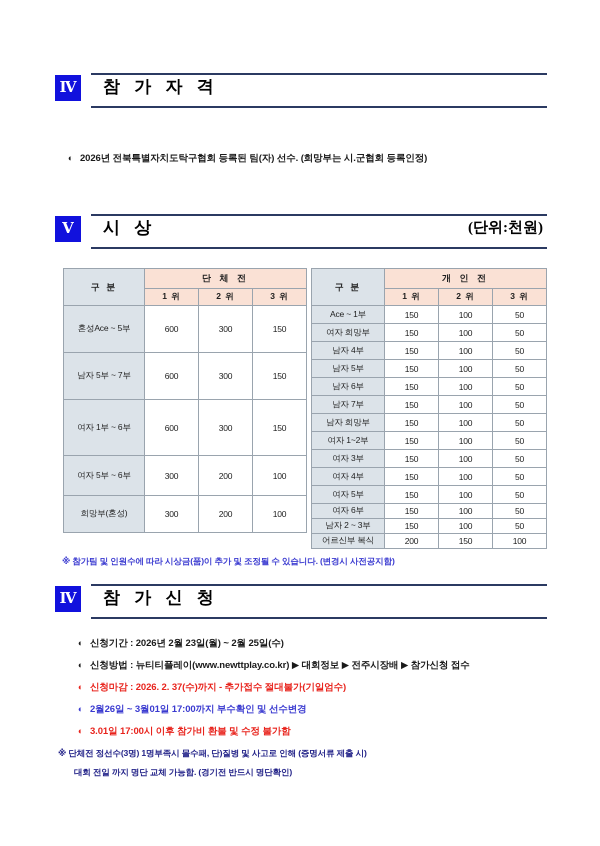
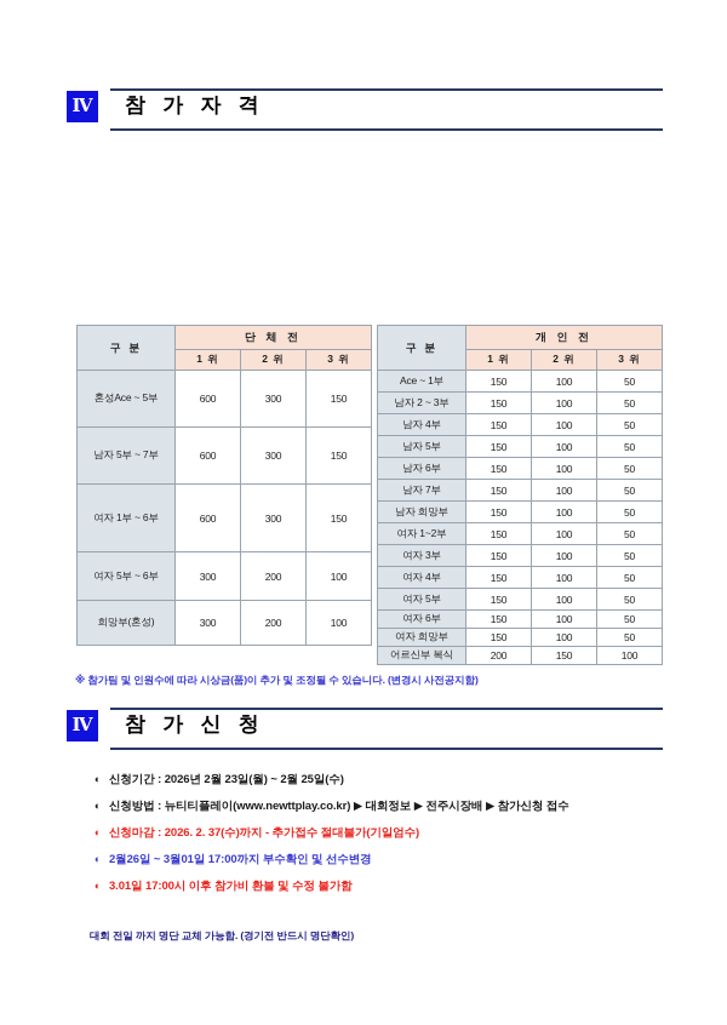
  Ⅳ
  참 가 자 격
- ◐ 2026년 전북특별자치도탁구협회 등록된 팀(자) 선수. (희망부는 시.군협회 등록인정)
- Ⅴ
- 시 상
- (단위:천원)
  구 분	단 체 전
  1 위	2 위	3 위
  혼성Ace ~ 5부	600	300	150
  남자 5부 ~ 7부	600	300	150
  여자 1부 ~ 6부	600	300	150
  여자 5부 ~ 6부	300	200	100
  희망부(혼성)	300	200	100
  구 분	개 인 전
  1 위	2 위	3 위
  Ace ~ 1부	150	100	50
- 여자 희망부	150	100	50
+ 남자 2 ~ 3부	150	100	50
  남자 4부	150	100	50
  남자 5부	150	100	50
  남자 6부	150	100	50
  남자 7부	150	100	50
  남자 희망부	150	100	50
  여자 1~2부	150	100	50
  여자 3부	150	100	50
  여자 4부	150	100	50
  여자 5부	150	100	50
  여자 6부	150	100	50
- 남자 2 ~ 3부	150	100	50
+ 여자 희망부	150	100	50
  어르신부 복식	200	150	100
  ※ 참가팀 및 인원수에 따라 시상금(품)이 추가 및 조정될 수 있습니다. (변경시 사전공지함)
  Ⅳ
  참 가 신 청
  ◐ 신청기간 : 2026년 2월 23일(월) ~ 2월 25일(수)
  ◐ 신청방법 : 뉴티티플레이(www.newttplay.co.kr) ▶ 대회정보 ▶ 전주시장배 ▶ 참가신청 접수
  ◐ 신청마감 : 2026. 2. 37(수)까지 - 추가접수 절대불가(기일엄수)
  ◐ 2월26일 ~ 3월01일 17:00까지 부수확인 및 선수변경
  ◐ 3.01일 17:00시 이후 참가비 환불 및 수정 불가함
- ※ 단체전 정선수(3명) 1명부족시 몰수패, 단)질병 및 사고로 인해 (증명서류 제출 시)
  대회 전일 까지 명단 교체 가능함. (경기전 반드시 명단확인)
